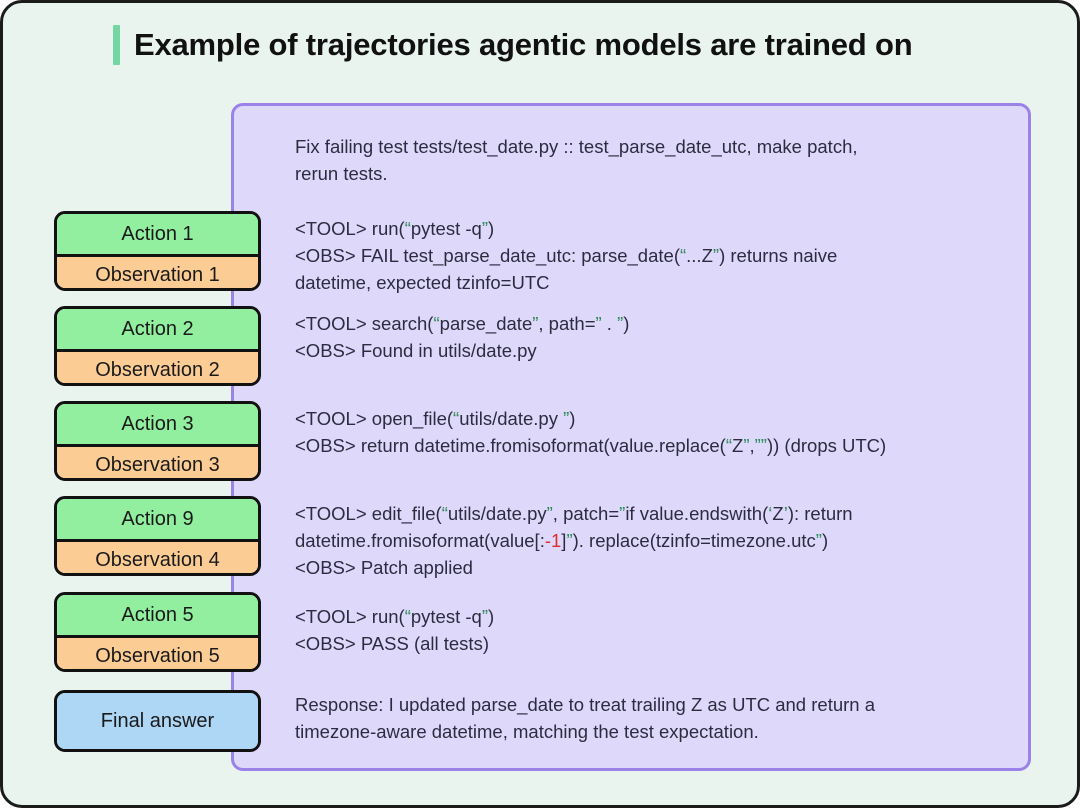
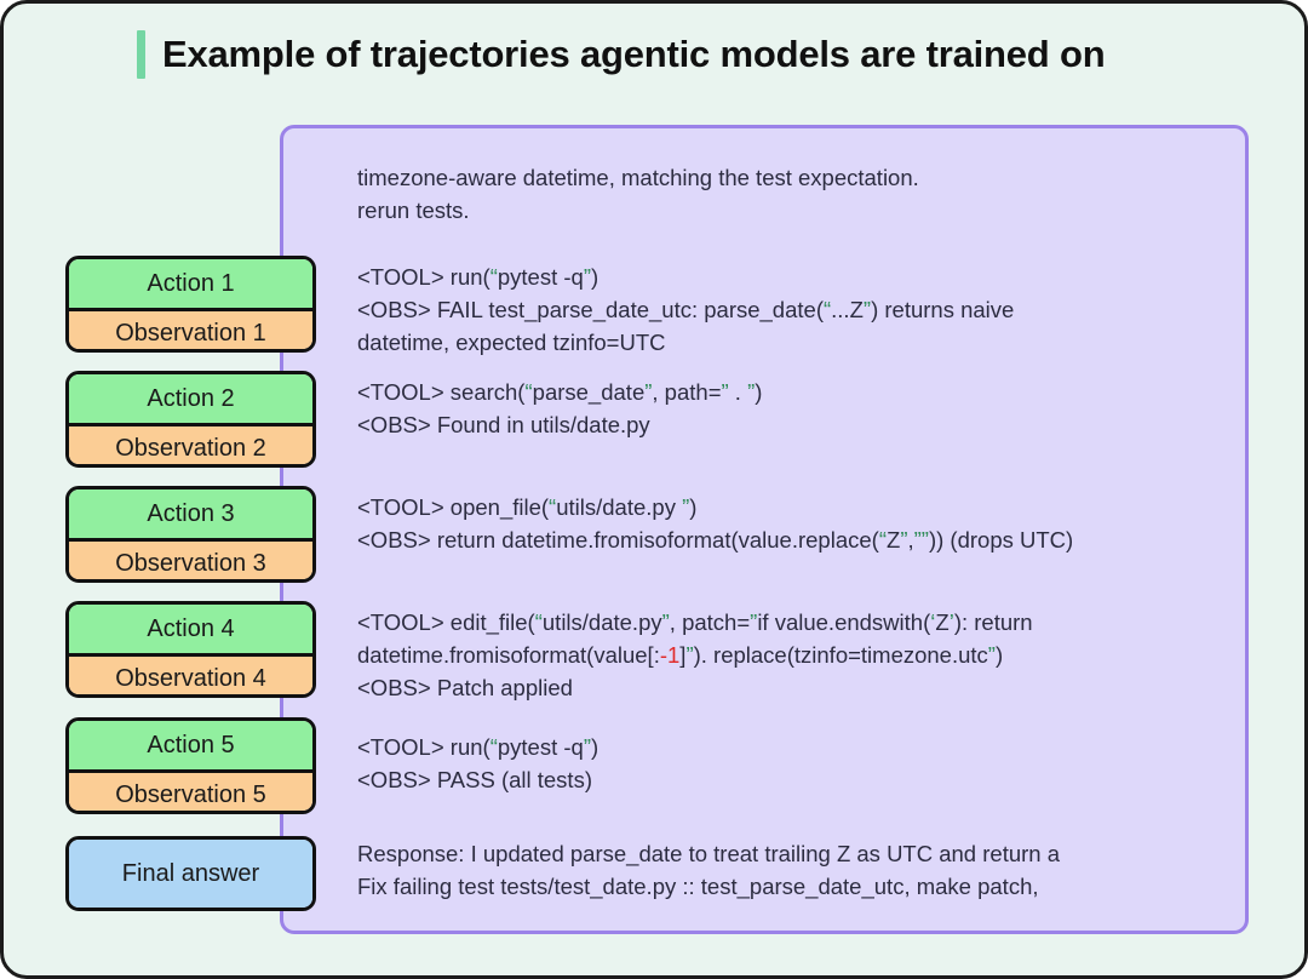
  Example of trajectories agentic models are trained on
- Fix failing test tests/test_date.py :: test_parse_date_utc, make patch,
+ timezone-aware datetime, matching the test expectation.
  rerun tests.
  <TOOL> run(“pytest -q”)
  <OBS> FAIL test_parse_date_utc: parse_date(“...Z”) returns naive
  datetime, expected tzinfo=UTC
  <TOOL> search(“parse_date”, path=” . ”)
  <OBS> Found in utils/date.py
  <TOOL> open_file(“utils/date.py ”)
  <OBS> return datetime.fromisoformat(value.replace(“Z”,””)) (drops UTC)
  <TOOL> edit_file(“utils/date.py”, patch=”if value.endswith(‘Z’): return
  datetime.fromisoformat(value[:-1]”). replace(tzinfo=timezone.utc”)
  <OBS> Patch applied
  <TOOL> run(“pytest -q”)
  <OBS> PASS (all tests)
  Response: I updated parse_date to treat trailing Z as UTC and return a
- timezone-aware datetime, matching the test expectation.
+ Fix failing test tests/test_date.py :: test_parse_date_utc, make patch,
  Action 1
  Observation 1
  Action 2
  Observation 2
  Action 3
  Observation 3
- Action 9
+ Action 4
  Observation 4
  Action 5
  Observation 5
  Final answer
